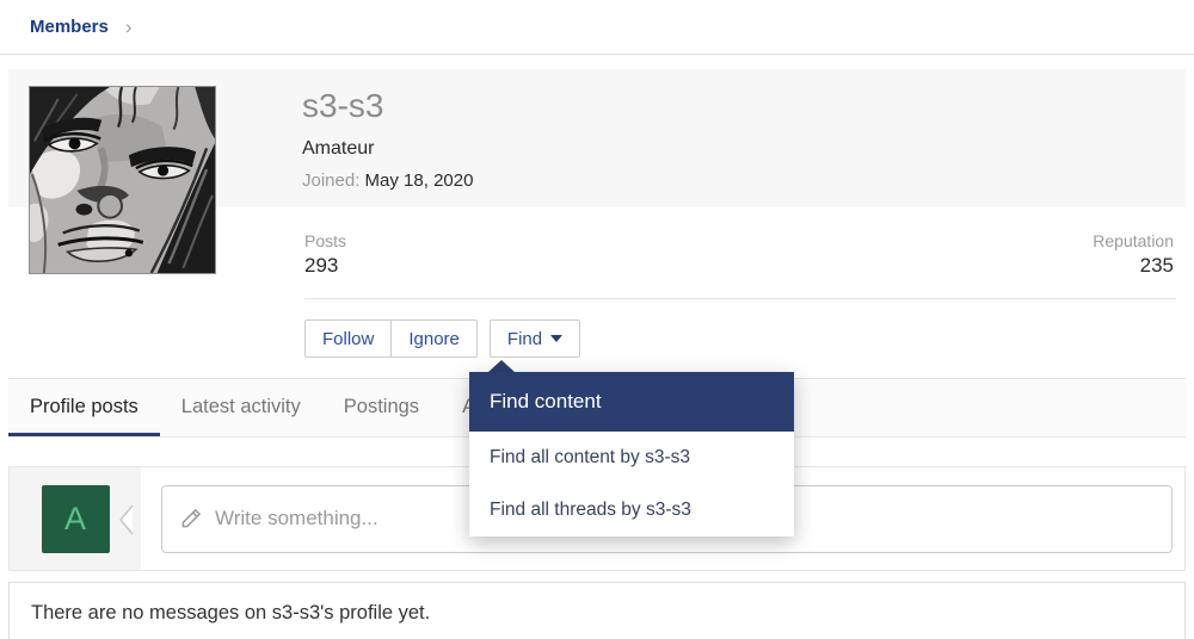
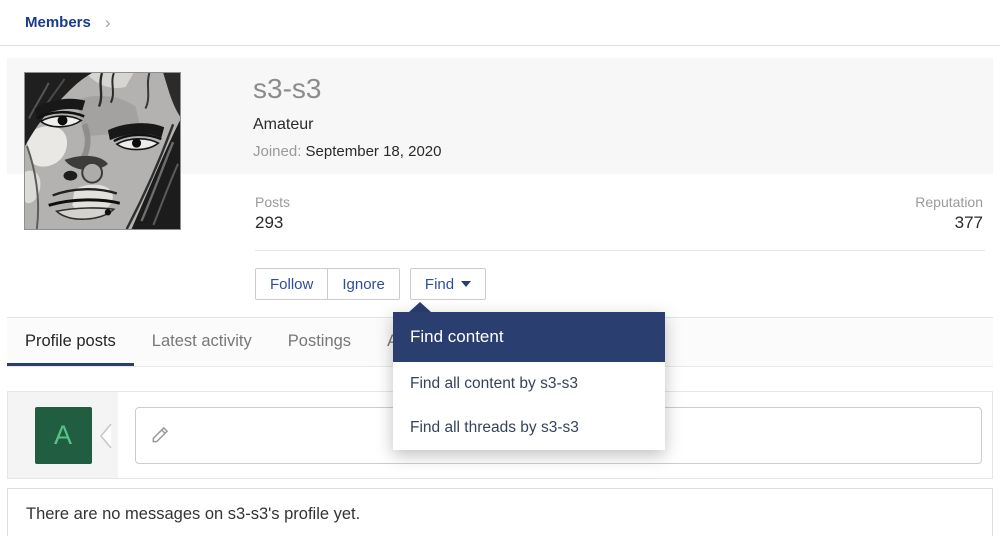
  Members
  ›
  s3-s3
  Amateur
- Joined: May 18, 2020
+ Joined: September 18, 2020
  Posts
  293
  Reputation
- 235
+ 377
  Follow
  Ignore
  Find
  Profile posts
  Latest activity
  Postings
  A
- Write something...
  There are no messages on s3-s3's profile yet.
  Find content
  Find all content by s3-s3
  Find all threads by s3-s3
